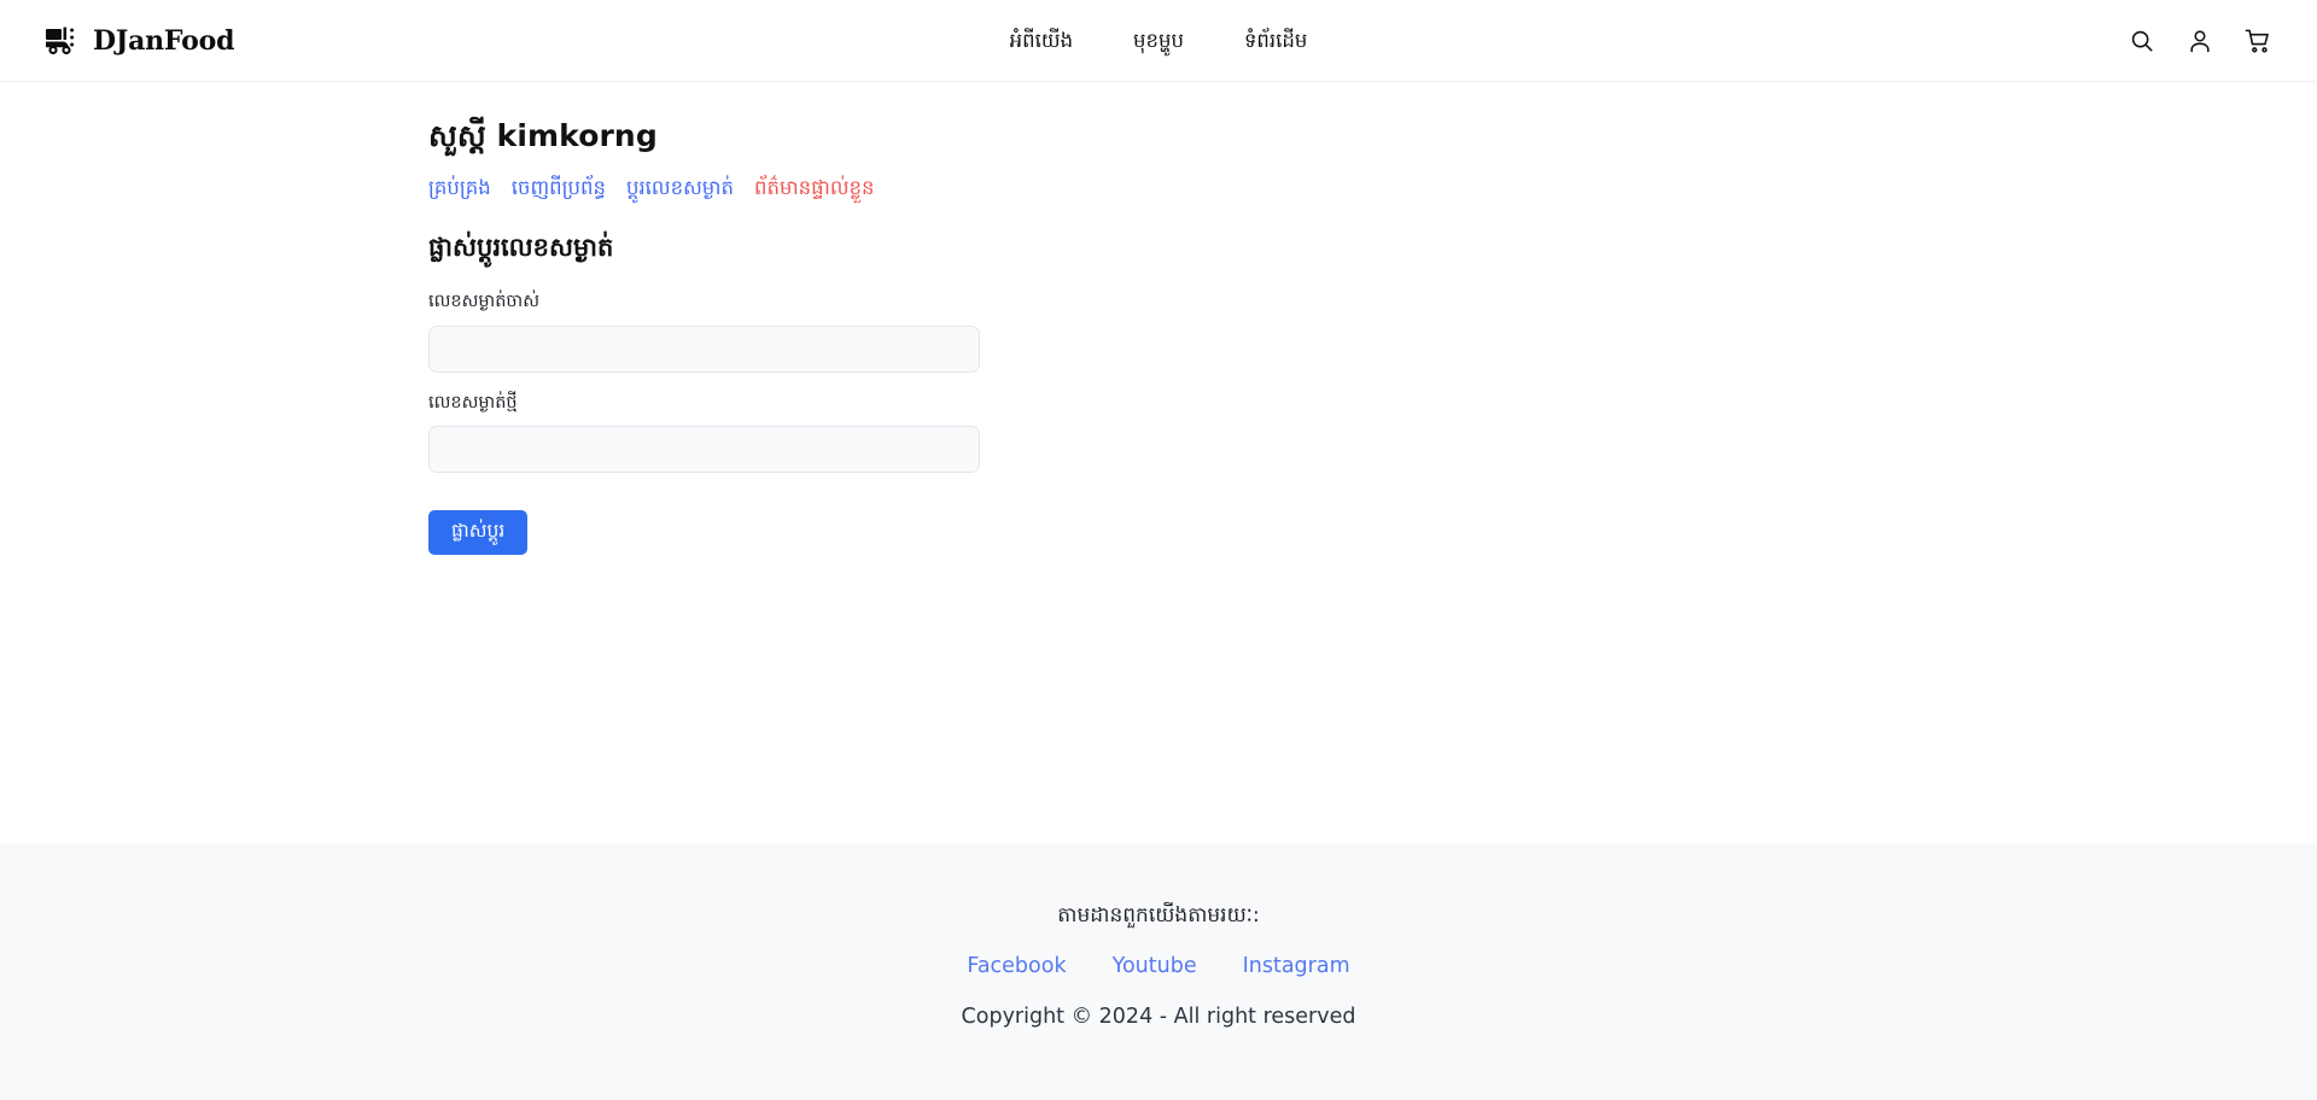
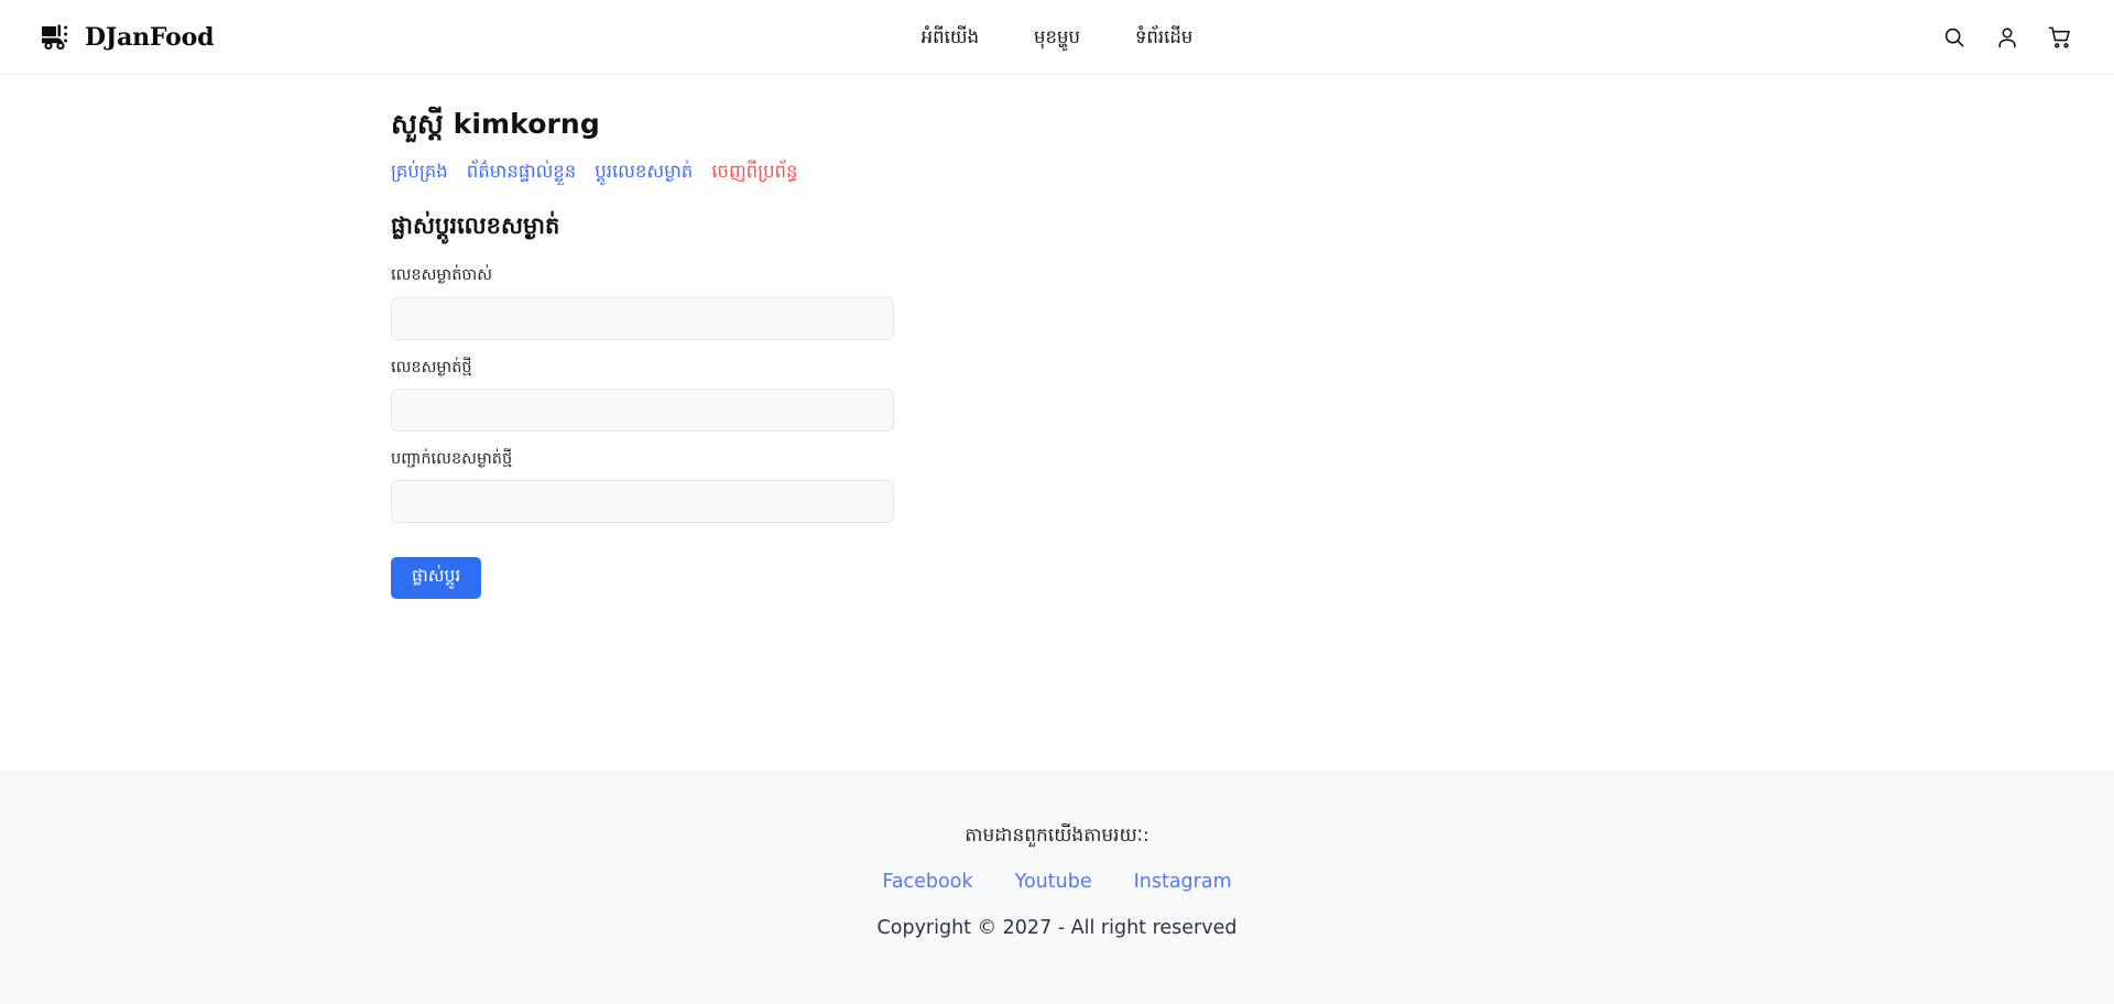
  DJanFood
  អំពីយើង
  មុខម្ហូប
  ទំព័រដើម
  សួស្តី kimkorng
  គ្រប់គ្រង
- ចេញពីប្រព័ន្ធ
+ ព័ត៌មានផ្ទាល់ខ្លួន
  ប្ដូរលេខសម្ងាត់
- ព័ត៌មានផ្ទាល់ខ្លួន
+ ចេញពីប្រព័ន្ធ
  ផ្លាស់ប្ដូរលេខសម្ងាត់
  លេខសម្ងាត់ចាស់
  លេខសម្ងាត់ថ្មី
+ បញ្ជាក់លេខសម្ងាត់ថ្មី
  ផ្លាស់ប្ដូរ
  តាមដានពួកយើងតាមរយៈ:
  Facebook
  Youtube
  Instagram
- Copyright © 2024 - All right reserved
+ Copyright © 2027 - All right reserved
